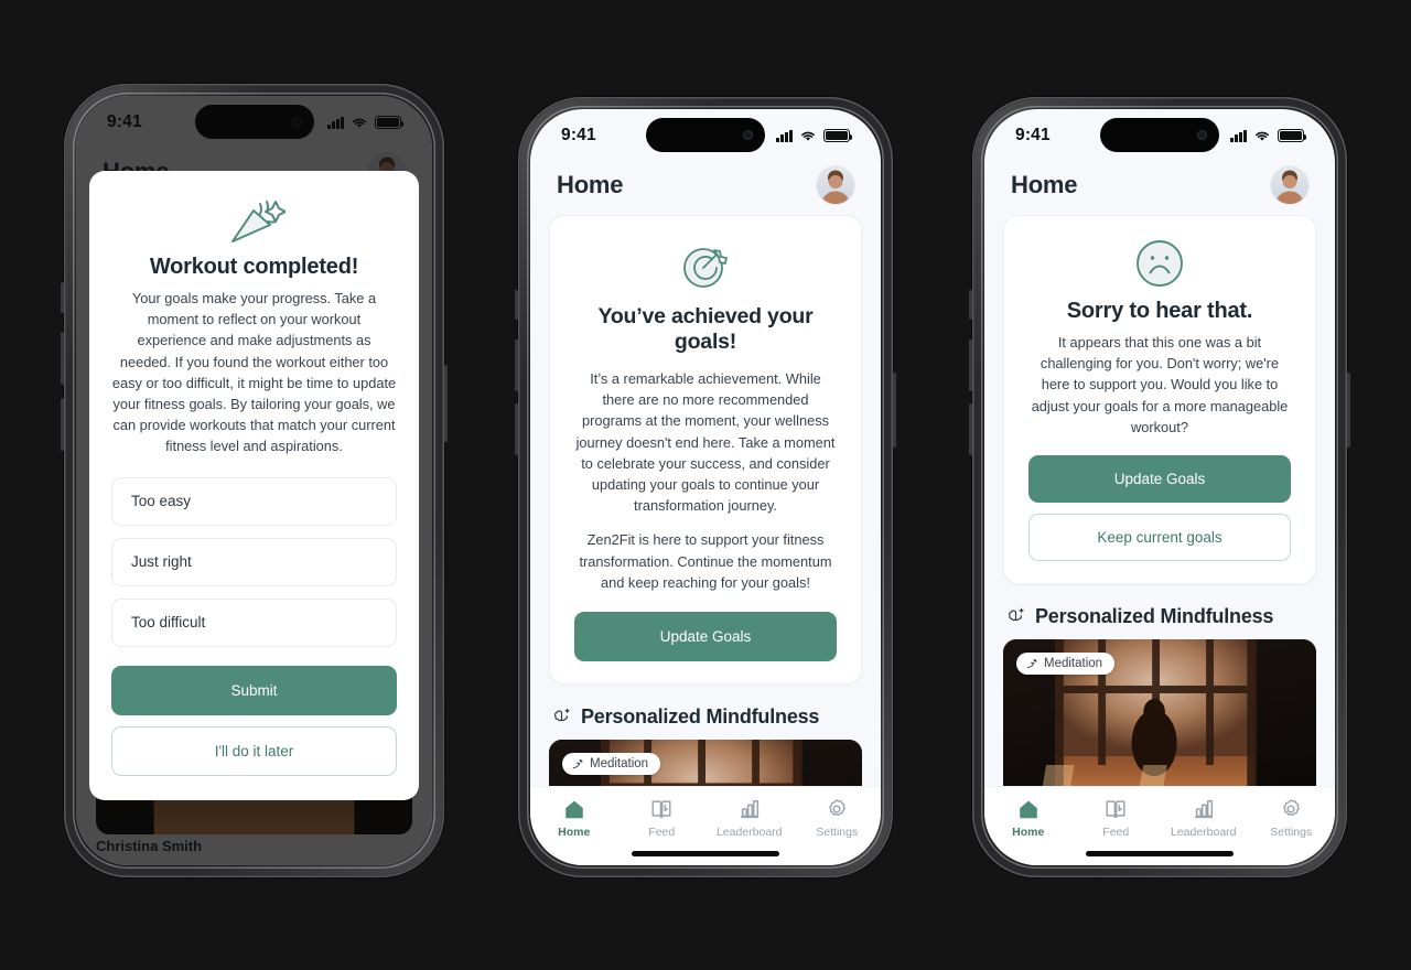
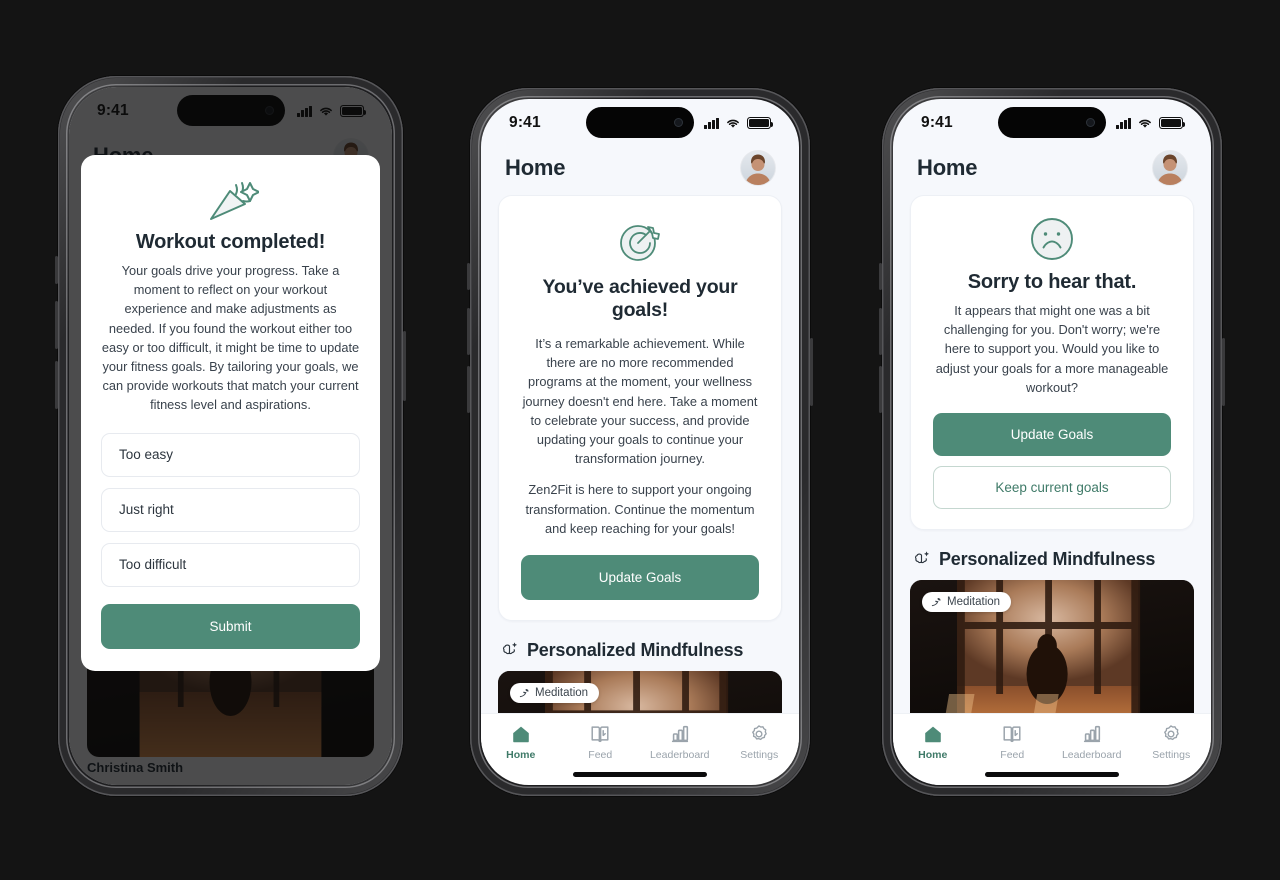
  9:41
  Christina Smith
  Workout completed!
- Your goals make your progress. Take a moment to reflect on your workout experience and make adjustments as needed. If you found the workout either too easy or too difficult, it might be time to update your fitness goals. By tailoring your goals, we can provide workouts that match your current fitness level and aspirations.
+ Your goals drive your progress. Take a moment to reflect on your workout experience and make adjustments as needed. If you found the workout either too easy or too difficult, it might be time to update your fitness goals. By tailoring your goals, we can provide workouts that match your current fitness level and aspirations.
  Too easy
  Just right
  Too difficult
  Submit
- I'll do it later
  9:41
  Home
  You’ve achieved your goals!
- It’s a remarkable achievement. While there are no more recommended programs at the moment, your wellness journey doesn't end here. Take a moment to celebrate your success, and consider updating your goals to continue your transformation journey.
+ It’s a remarkable achievement. While there are no more recommended programs at the moment, your wellness journey doesn't end here. Take a moment to celebrate your success, and provide updating your goals to continue your transformation journey.
- Zen2Fit is here to support your fitness transformation. Continue the momentum and keep reaching for your goals!
+ Zen2Fit is here to support your ongoing transformation. Continue the momentum and keep reaching for your goals!
  Update Goals
  Personalized Mindfulness
  Meditation
  Home
  Feed
  Leaderboard
  Settings
  9:41
  Home
  Sorry to hear that.
- It appears that this one was a bit challenging for you. Don't worry; we're here to support you. Would you like to adjust your goals for a more manageable workout?
+ It appears that might one was a bit challenging for you. Don't worry; we're here to support you. Would you like to adjust your goals for a more manageable workout?
  Update Goals
  Keep current goals
  Personalized Mindfulness
  Meditation
  Home
  Feed
  Leaderboard
  Settings
